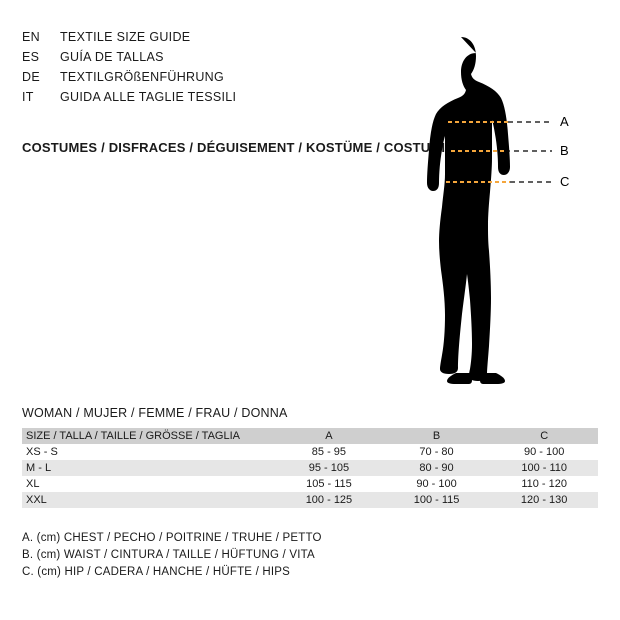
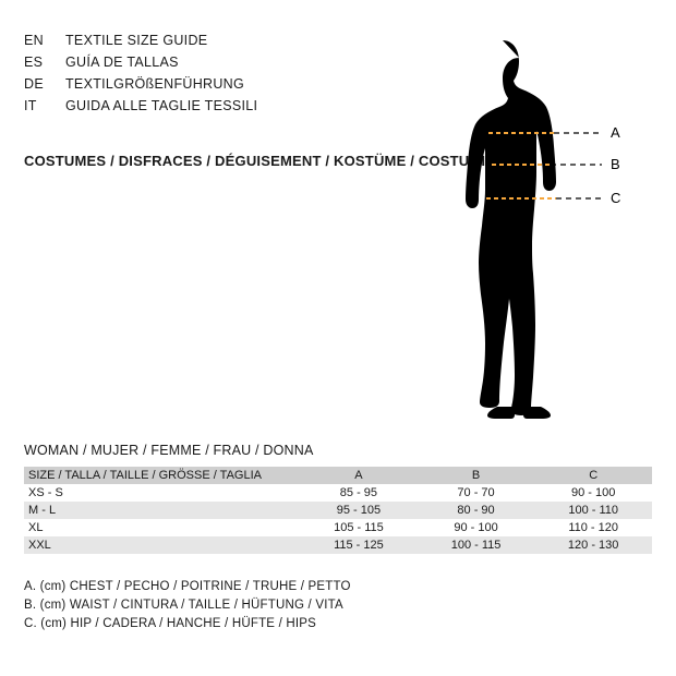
  EN
  TEXTILE SIZE GUIDE
  ES
  GUÍA DE TALLAS
  DE
  TEXTILGRÖßENFÜHRUNG
  IT
  GUIDA ALLE TAGLIE TESSILI
  COSTUMES / DISFRACES / DÉGUISEMENT / KOSTÜME / COSTUI
  A
  B
  C
  WOMAN / MUJER / FEMME / FRAU / DONNA
  SIZE / TALLA / TAILLE / GRÖSSE / TAGLIA	A	B	C
- XS - S	85 - 95	70 - 80	90 - 100
+ XS - S	85 - 95	70 - 70	90 - 100
  M - L	95 - 105	80 - 90	100 - 110
  XL	105 - 115	90 - 100	110 - 120
- XXL	100 - 125	100 - 115	120 - 130
+ XXL	115 - 125	100 - 115	120 - 130
  A. (cm) CHEST / PECHO / POITRINE / TRUHE / PETTO
  B. (cm) WAIST / CINTURA / TAILLE / HÜFTUNG / VITA
  C. (cm) HIP / CADERA / HANCHE / HÜFTE / HIPS
